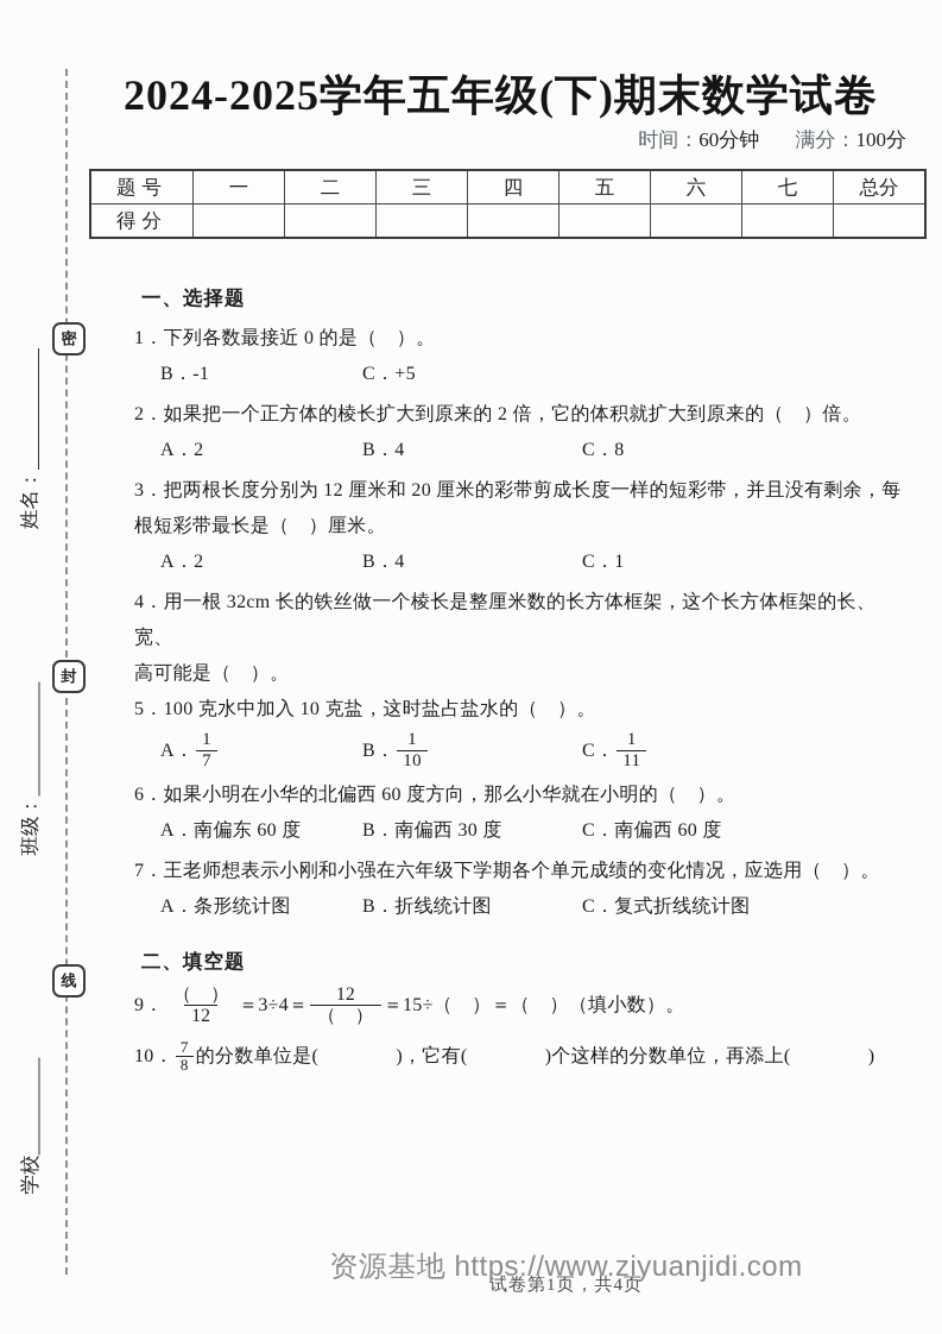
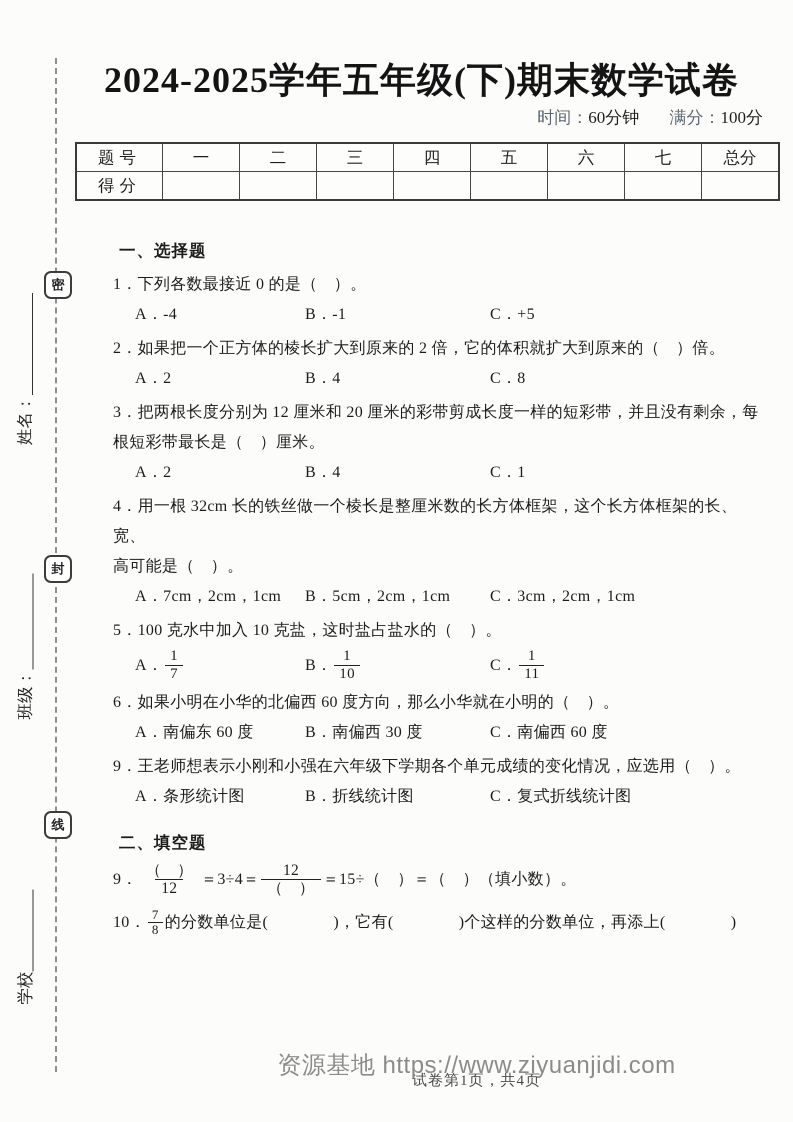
  密
  封
  线
  2024-2025学年五年级(下)期末数学试卷
  时间：60分钟 满分：100分
  题号	一	二	三	四	五	六	七	总分
  得分
  一、选择题
  1．下列各数最接近 0 的是（ ）。
+ A．-4
  B．-1
  C．+5
  2．如果把一个正方体的棱长扩大到原来的 2 倍，它的体积就扩大到原来的（ ）倍。
  A．2
  B．4
  C．8
  3．把两根长度分别为 12 厘米和 20 厘米的彩带剪成长度一样的短彩带，并且没有剩余，每
  根短彩带最长是（ ）厘米。
  A．2
  B．4
  C．1
  4．用一根 32cm 长的铁丝做一个棱长是整厘米数的长方体框架，这个长方体框架的长、宽、
  高可能是（ ）。
+ A．7cm，2cm，1cm
+ B．5cm，2cm，1cm
+ C．3cm，2cm，1cm
  5．100 克水中加入 10 克盐，这时盐占盐水的（ ）。
  A．
  1
  7
  B．
  1
  10
  C．
  1
  11
  6．如果小明在小华的北偏西 60 度方向，那么小华就在小明的（ ）。
  A．南偏东 60 度
  B．南偏西 30 度
  C．南偏西 60 度
- 7．王老师想表示小刚和小强在六年级下学期各个单元成绩的变化情况，应选用（ ）。
+ 9．王老师想表示小刚和小强在六年级下学期各个单元成绩的变化情况，应选用（ ）。
  A．条形统计图
  B．折线统计图
  C．复式折线统计图
  二、填空题
  9．
  （ ）
  12
  ＝3÷4＝
  12
  （ ）
  ＝15÷（ ）＝（ ）（填小数）。
  10．
  7
  8
  的分数单位是( )，它有( )个这样的分数单位，再添上( )
  试卷第1页，共4页
  资源基地 https://www.ziyuanjidi.com
